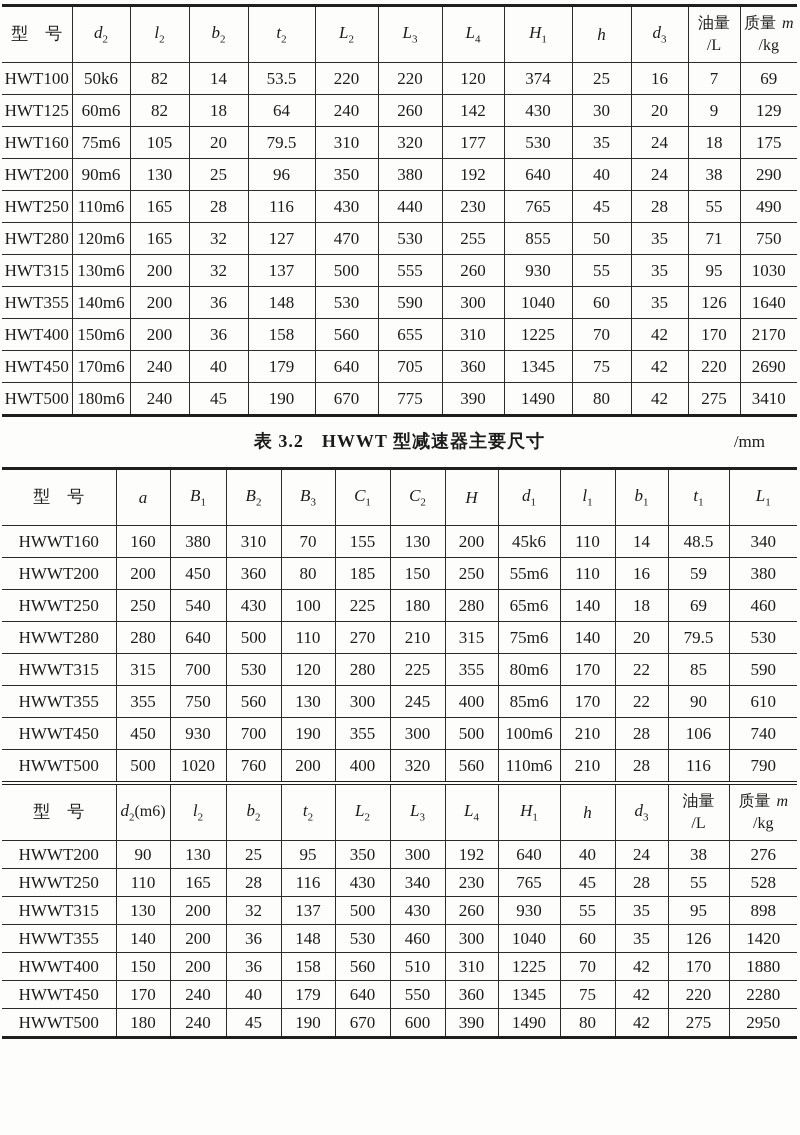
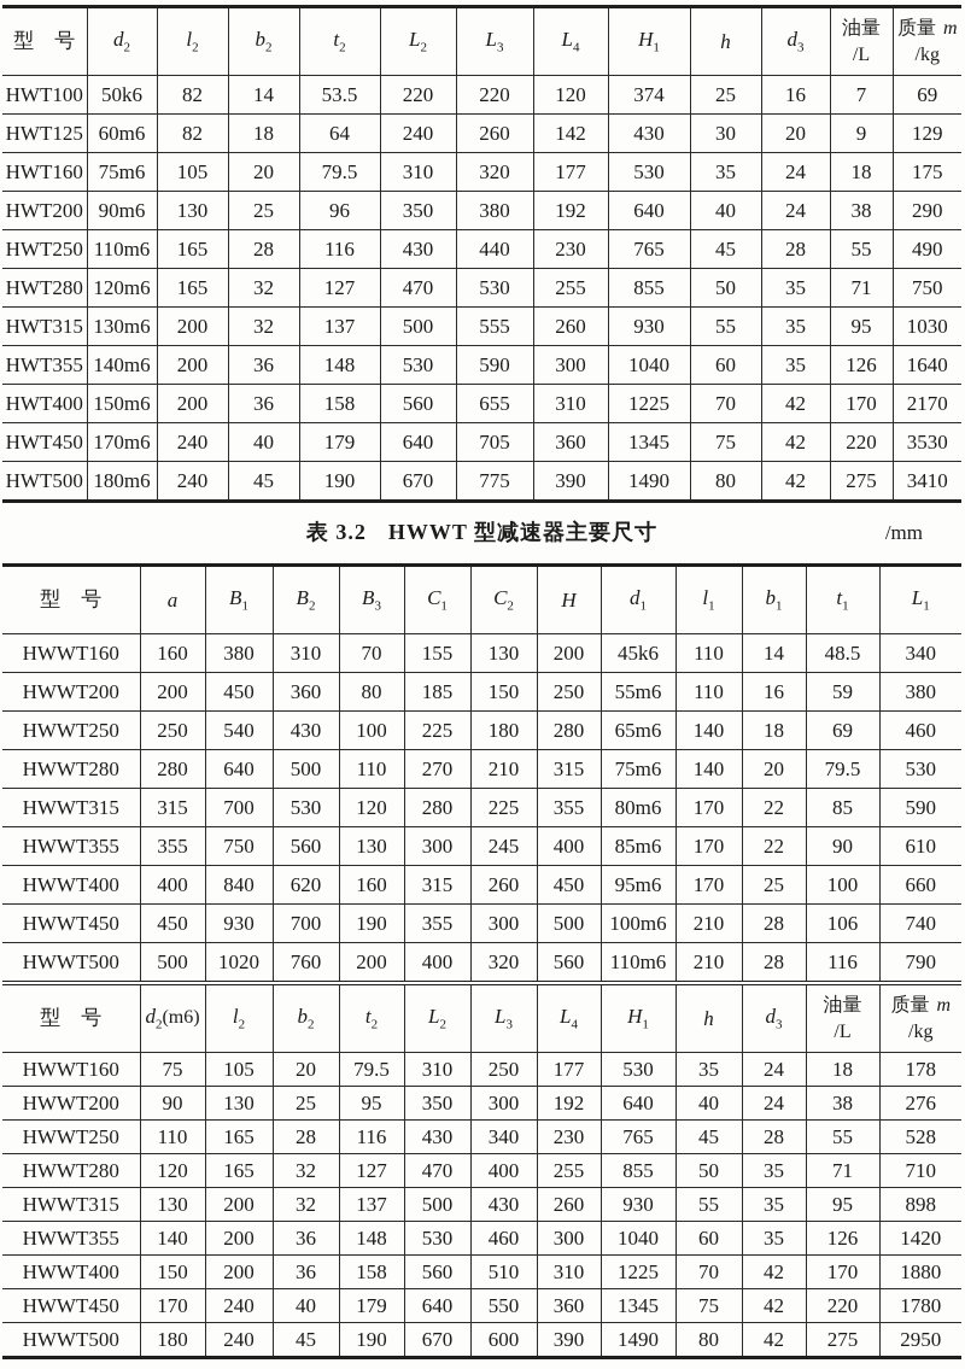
  型 号	d2	l2	b2	t2	L2	L3	L4	H1	h	d3	油量/L	质量 m/kg
  HWT100	50k6	82	14	53.5	220	220	120	374	25	16	7	69
  HWT125	60m6	82	18	64	240	260	142	430	30	20	9	129
  HWT160	75m6	105	20	79.5	310	320	177	530	35	24	18	175
  HWT200	90m6	130	25	96	350	380	192	640	40	24	38	290
  HWT250	110m6	165	28	116	430	440	230	765	45	28	55	490
  HWT280	120m6	165	32	127	470	530	255	855	50	35	71	750
  HWT315	130m6	200	32	137	500	555	260	930	55	35	95	1030
  HWT355	140m6	200	36	148	530	590	300	1040	60	35	126	1640
  HWT400	150m6	200	36	158	560	655	310	1225	70	42	170	2170
- HWT450	170m6	240	40	179	640	705	360	1345	75	42	220	2690
+ HWT450	170m6	240	40	179	640	705	360	1345	75	42	220	3530
  HWT500	180m6	240	45	190	670	775	390	1490	80	42	275	3410
  表 3.2
  HWWT 型减速器主要尺寸
  /mm
  型 号	a	B1	B2	B3	C1	C2	H	d1	l1	b1	t1	L1
  HWWT160	160	380	310	70	155	130	200	45k6	110	14	48.5	340
  HWWT200	200	450	360	80	185	150	250	55m6	110	16	59	380
  HWWT250	250	540	430	100	225	180	280	65m6	140	18	69	460
  HWWT280	280	640	500	110	270	210	315	75m6	140	20	79.5	530
  HWWT315	315	700	530	120	280	225	355	80m6	170	22	85	590
  HWWT355	355	750	560	130	300	245	400	85m6	170	22	90	610
+ HWWT400	400	840	620	160	315	260	450	95m6	170	25	100	660
  HWWT450	450	930	700	190	355	300	500	100m6	210	28	106	740
  HWWT500	500	1020	760	200	400	320	560	110m6	210	28	116	790
  型 号	d2(m6)	l2	b2	t2	L2	L3	L4	H1	h	d3	油量/L	质量 m/kg
+ HWWT160	75	105	20	79.5	310	250	177	530	35	24	18	178
  HWWT200	90	130	25	95	350	300	192	640	40	24	38	276
  HWWT250	110	165	28	116	430	340	230	765	45	28	55	528
+ HWWT280	120	165	32	127	470	400	255	855	50	35	71	710
  HWWT315	130	200	32	137	500	430	260	930	55	35	95	898
  HWWT355	140	200	36	148	530	460	300	1040	60	35	126	1420
  HWWT400	150	200	36	158	560	510	310	1225	70	42	170	1880
- HWWT450	170	240	40	179	640	550	360	1345	75	42	220	2280
+ HWWT450	170	240	40	179	640	550	360	1345	75	42	220	1780
  HWWT500	180	240	45	190	670	600	390	1490	80	42	275	2950
